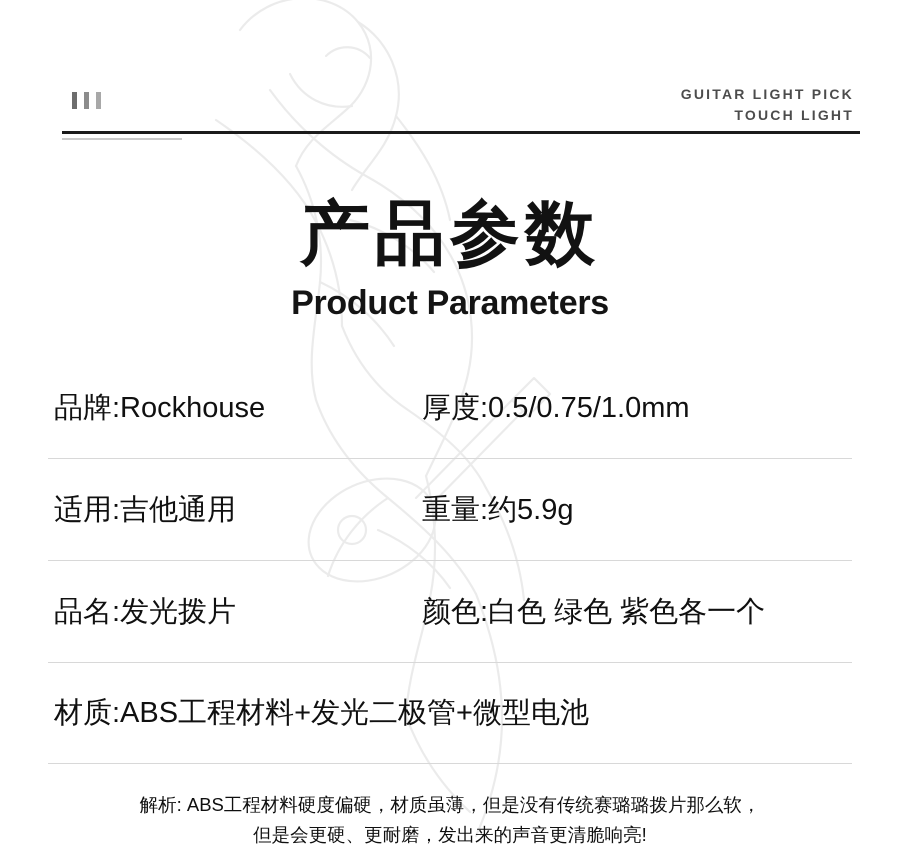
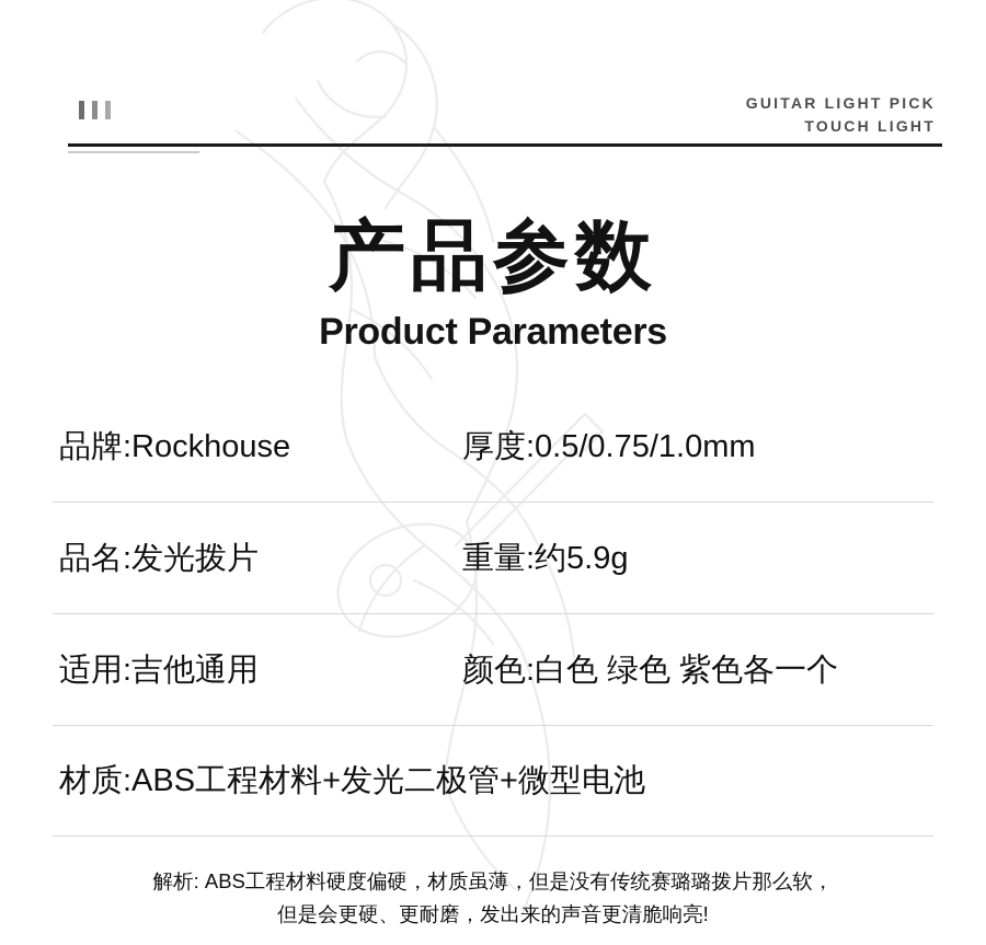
  GUITAR LIGHT PICK
  TOUCH LIGHT
  产品参数
  Product Parameters
  品牌:Rockhouse
  厚度:0.5/0.75/1.0mm
- 适用:吉他通用
+ 品名:发光拨片
  重量:约5.9g
- 品名:发光拨片
+ 适用:吉他通用
  颜色:白色 绿色 紫色各一个
  材质:ABS工程材料+发光二极管+微型电池
  解析: ABS工程材料硬度偏硬，材质虽薄，但是没有传统赛璐璐拨片那么软，
  但是会更硬、更耐磨，发出来的声音更清脆响亮!
